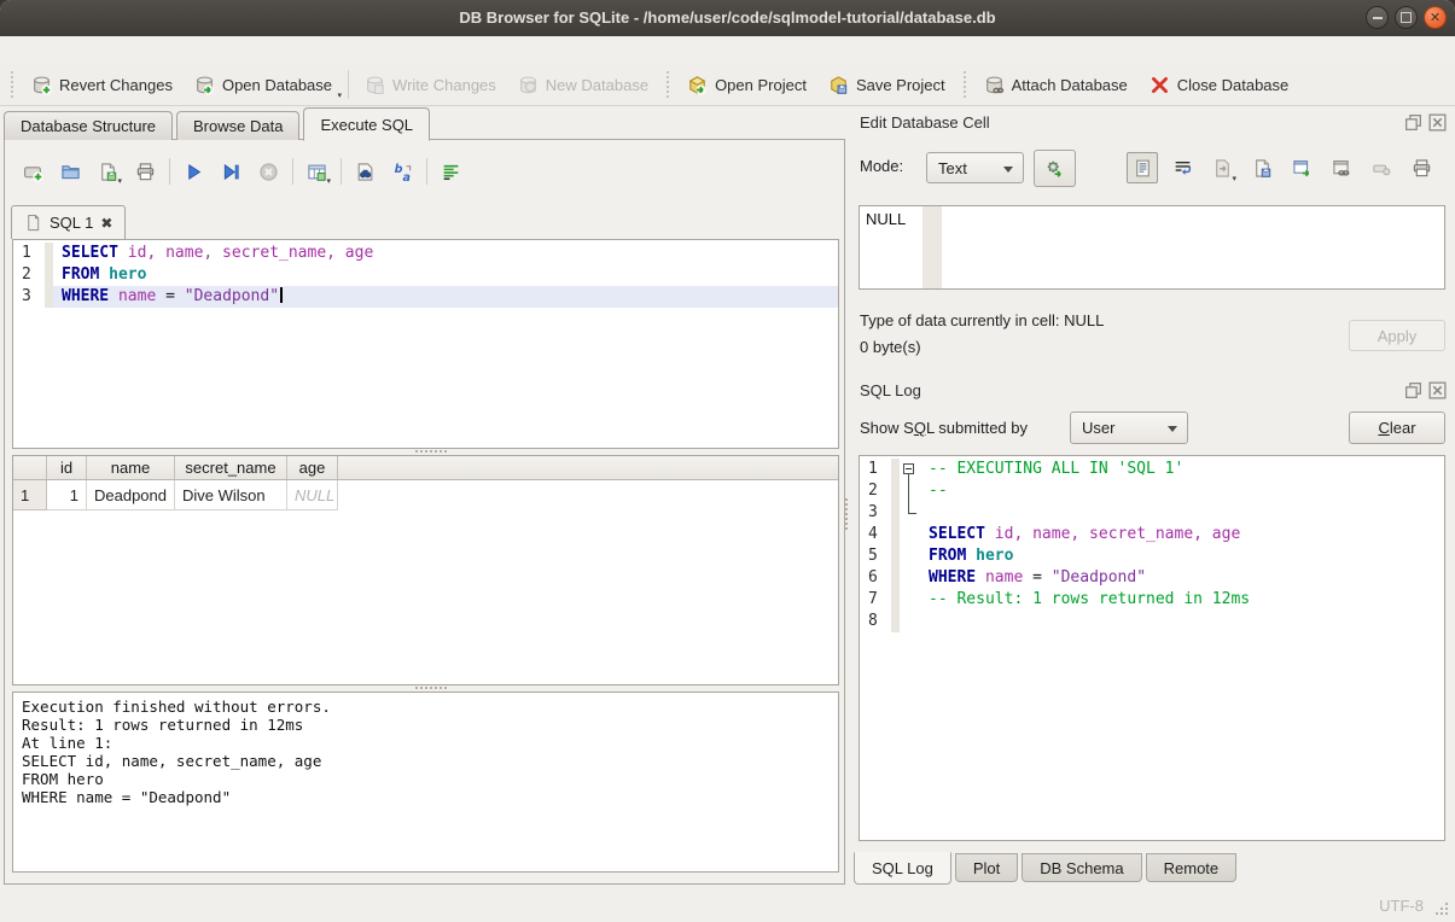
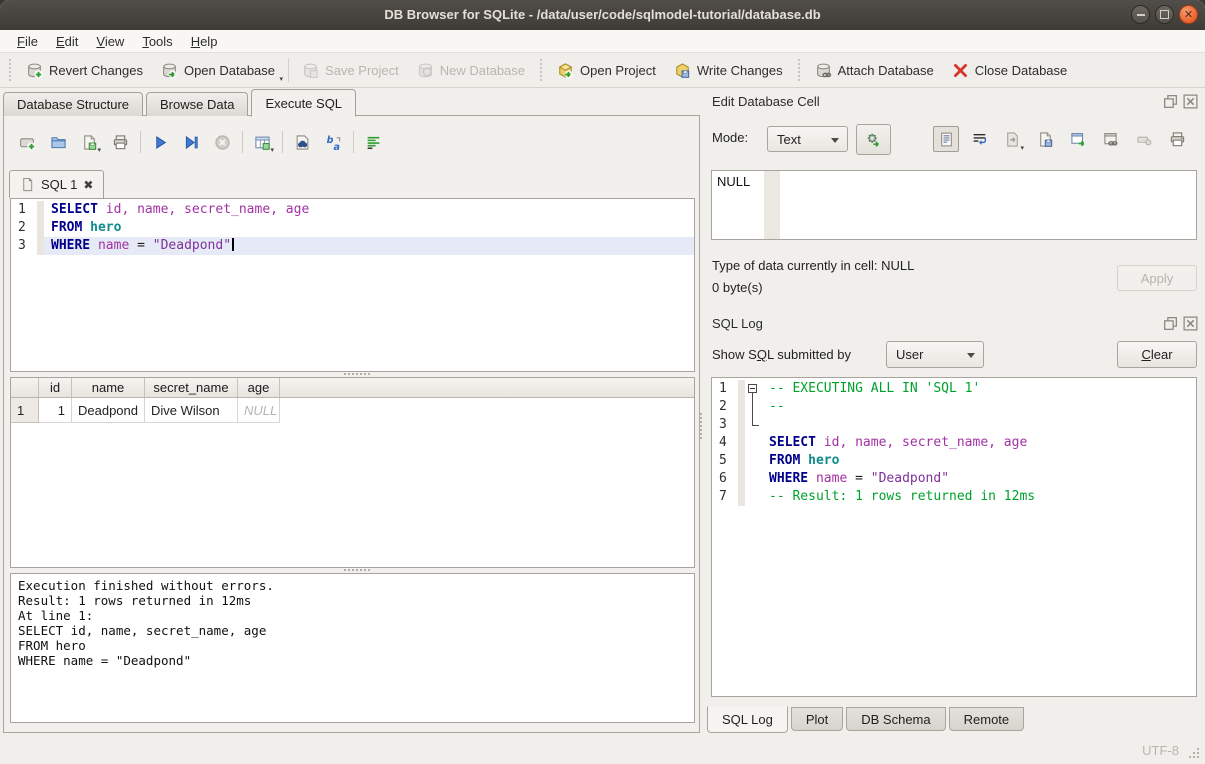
- DB Browser for SQLite - /home/user/code/sqlmodel-tutorial/database.db
+ DB Browser for SQLite - /data/user/code/sqlmodel-tutorial/database.db
  ✕
+ File
+ Edit
+ View
+ Tools
+ Help
  Revert Changes
  Open Database
- Write Changes
+ Save Project
  New Database
  Open Project
- Save Project
+ Write Changes
  Attach Database
  Close Database
  Database Structure
  Browse Data
  Execute SQL
  b
  a
  SQL 1
  ✖
  1
  SELECT id, name, secret_name, age
  2
  FROM hero
  3
  WHERE name = "Deadpond"
  id
  name
  secret_name
  age
  1
  1
  Deadpond
  Dive Wilson
  NULL
  Execution finished without errors.
  Result: 1 rows returned in 12ms
  At line 1:
  SELECT id, name, secret_name, age
  FROM hero
  WHERE name = "Deadpond"
  Edit Database Cell
  Mode:
  Text
  NULL
  Type of data currently in cell: NULL
  0 byte(s)
  Apply
  SQL Log
  Show SQL submitted by
  User
  C
  lear
  1
  -- EXECUTING ALL IN 'SQL 1'
  2
  --
  3
  4
  SELECT id, name, secret_name, age
  5
  FROM hero
  6
  WHERE name = "Deadpond"
  7
  -- Result: 1 rows returned in 12ms
- 8
  SQL Log
  Plot
  DB Schema
  Remote
  UTF-8
